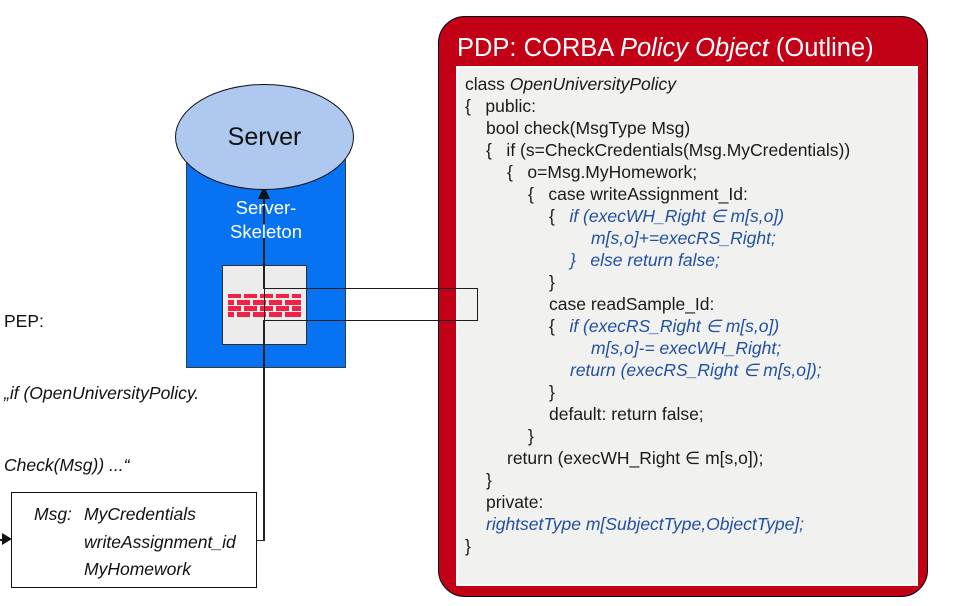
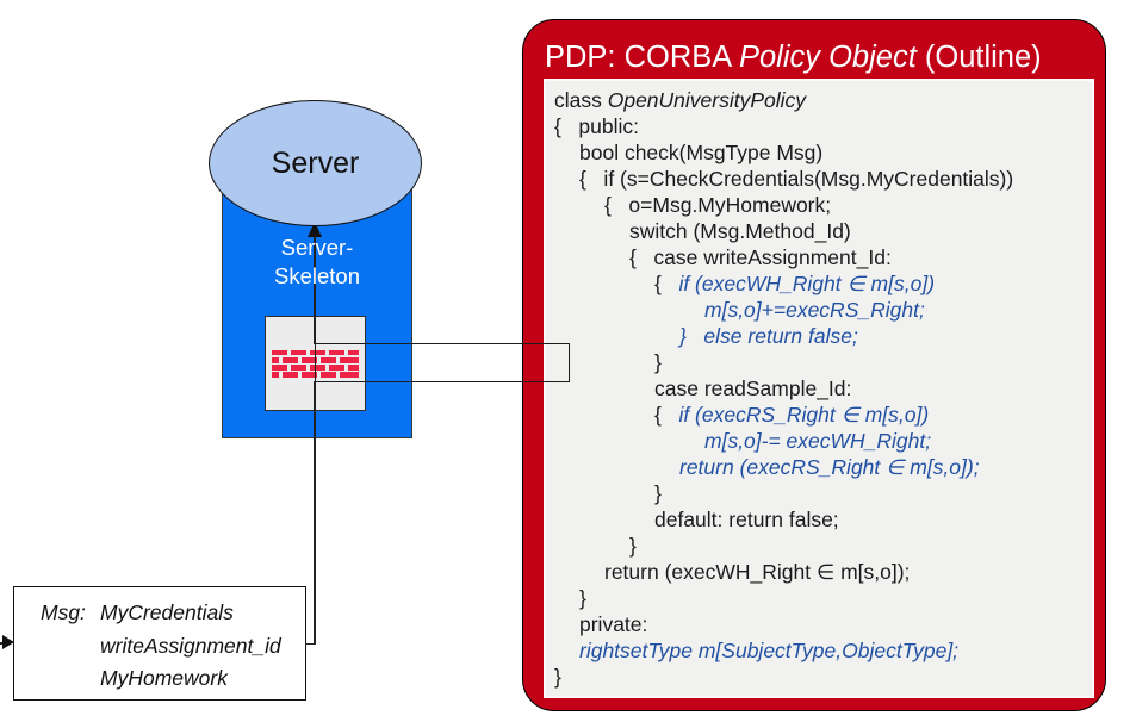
  Server
  Server-
  Skeleton
- PEP:
- „if (OpenUniversityPolicy.
- Check(Msg)) ...“
  Msg:
  MyCredentials
  writeAssignment_id
  MyHomework
  PDP: CORBA Policy Object (Outline)
  class OpenUniversityPolicy
  { public:
  bool check(MsgType Msg)
  { if (s=CheckCredentials(Msg.MyCredentials))
  { o=Msg.MyHomework;
+ switch (Msg.Method_Id)
  { case writeAssignment_Id:
  { if (execWH_Right ∈ m[s,o])
  m[s,o]+=execRS_Right;
  } else return false;
  }
  case readSample_Id:
  { if (execRS_Right ∈ m[s,o])
  m[s,o]-= execWH_Right;
  return (execRS_Right ∈ m[s,o]);
  }
  default: return false;
  }
  return (execWH_Right ∈ m[s,o]);
  }
  private:
  rightsetType m[SubjectType,ObjectType];
  }
